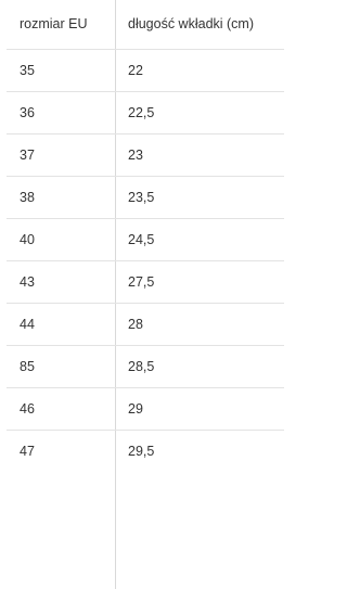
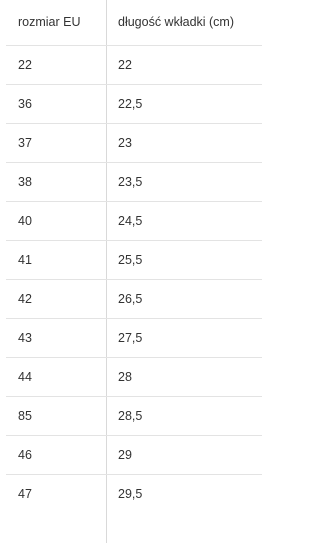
  rozmiar EU	długość wkładki (cm)
- 35	22
+ 22	22
  36	22,5
  37	23
  38	23,5
  40	24,5
+ 41	25,5
+ 42	26,5
  43	27,5
  44	28
  85	28,5
  46	29
  47	29,5
